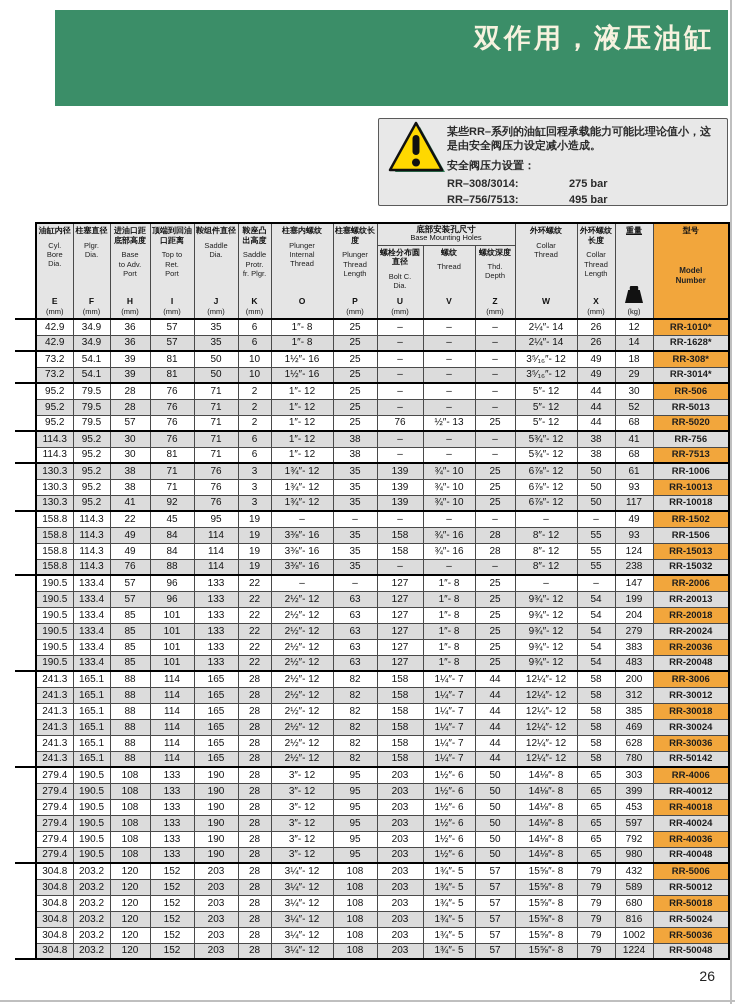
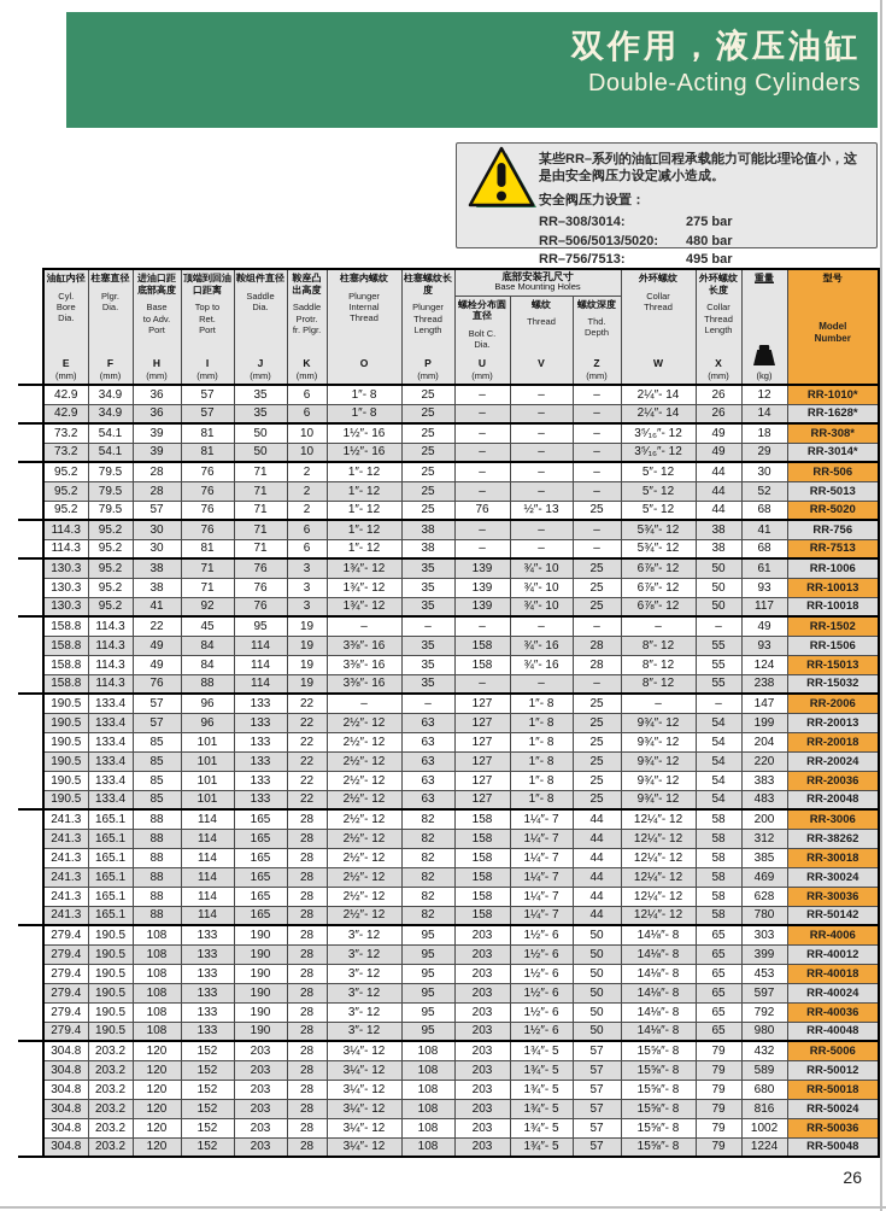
  双作用，液压油缸
+ Double-Acting Cylinders
  某些RR–系列的油缸回程承载能力可能比理论值小，这是由安全阀压力设定减小造成。
  安全阀压力设置：
  RR–308/3014:
  275 bar
+ RR–506/5013/5020:
+ 480 bar
  RR–756/7513:
  495 bar
  油缸内径Cyl. Bore Dia.E(mm)	柱塞直径Plgr. Dia.F(mm)	进油口距底部高度Base to Adv. PortH(mm)	顶端到回油口距离Top to Ret. PortI(mm)	鞍组件直径Saddle Dia.J(mm)	鞍座凸出高度Saddle Protr. fr. Plgr.K(mm)	柱塞内螺纹Plunger Internal ThreadO	柱塞螺纹长度Plunger Thread LengthP(mm)	底部安装孔尺寸Base Mounting Holes	外环螺纹Collar ThreadW	外环螺纹长度Collar Thread LengthX(mm)	重量(kg)	型号Model Number
  螺栓分布圆直径Bolt C. Dia.U(mm)	螺纹ThreadV	螺纹深度Thd. DepthZ(mm)
  42.9	34.9	36	57	35	6	1″- 8	25	–	–	–	2¼″- 14	26	12	RR-1010*
  42.9	34.9	36	57	35	6	1″- 8	25	–	–	–	2¼″- 14	26	14	RR-1628*
  73.2	54.1	39	81	50	10	1½″- 16	25	–	–	–	3⁵⁄₁₆″- 12	49	18	RR-308*
  73.2	54.1	39	81	50	10	1½″- 16	25	–	–	–	3⁵⁄₁₆″- 12	49	29	RR-3014*
  95.2	79.5	28	76	71	2	1″- 12	25	–	–	–	5″- 12	44	30	RR-506
  95.2	79.5	28	76	71	2	1″- 12	25	–	–	–	5″- 12	44	52	RR-5013
  95.2	79.5	57	76	71	2	1″- 12	25	76	½″- 13	25	5″- 12	44	68	RR-5020
  114.3	95.2	30	76	71	6	1″- 12	38	–	–	–	5¾″- 12	38	41	RR-756
  114.3	95.2	30	81	71	6	1″- 12	38	–	–	–	5¾″- 12	38	68	RR-7513
  130.3	95.2	38	71	76	3	1¾″- 12	35	139	¾″- 10	25	6⅞″- 12	50	61	RR-1006
  130.3	95.2	38	71	76	3	1¾″- 12	35	139	¾″- 10	25	6⅞″- 12	50	93	RR-10013
  130.3	95.2	41	92	76	3	1¾″- 12	35	139	¾″- 10	25	6⅞″- 12	50	117	RR-10018
  158.8	114.3	22	45	95	19	–	–	–	–	–	–	–	49	RR-1502
  158.8	114.3	49	84	114	19	3⅜″- 16	35	158	¾″- 16	28	8″- 12	55	93	RR-1506
  158.8	114.3	49	84	114	19	3⅜″- 16	35	158	¾″- 16	28	8″- 12	55	124	RR-15013
  158.8	114.3	76	88	114	19	3⅜″- 16	35	–	–	–	8″- 12	55	238	RR-15032
  190.5	133.4	57	96	133	22	–	–	127	1″- 8	25	–	–	147	RR-2006
  190.5	133.4	57	96	133	22	2½″- 12	63	127	1″- 8	25	9¾″- 12	54	199	RR-20013
  190.5	133.4	85	101	133	22	2½″- 12	63	127	1″- 8	25	9¾″- 12	54	204	RR-20018
- 190.5	133.4	85	101	133	22	2½″- 12	63	127	1″- 8	25	9¾″- 12	54	279	RR-20024
+ 190.5	133.4	85	101	133	22	2½″- 12	63	127	1″- 8	25	9¾″- 12	54	220	RR-20024
  190.5	133.4	85	101	133	22	2½″- 12	63	127	1″- 8	25	9¾″- 12	54	383	RR-20036
  190.5	133.4	85	101	133	22	2½″- 12	63	127	1″- 8	25	9¾″- 12	54	483	RR-20048
  241.3	165.1	88	114	165	28	2½″- 12	82	158	1¼″- 7	44	12¼″- 12	58	200	RR-3006
- 241.3	165.1	88	114	165	28	2½″- 12	82	158	1¼″- 7	44	12¼″- 12	58	312	RR-30012
+ 241.3	165.1	88	114	165	28	2½″- 12	82	158	1¼″- 7	44	12¼″- 12	58	312	RR-38262
  241.3	165.1	88	114	165	28	2½″- 12	82	158	1¼″- 7	44	12¼″- 12	58	385	RR-30018
  241.3	165.1	88	114	165	28	2½″- 12	82	158	1¼″- 7	44	12¼″- 12	58	469	RR-30024
  241.3	165.1	88	114	165	28	2½″- 12	82	158	1¼″- 7	44	12¼″- 12	58	628	RR-30036
  241.3	165.1	88	114	165	28	2½″- 12	82	158	1¼″- 7	44	12¼″- 12	58	780	RR-50142
  279.4	190.5	108	133	190	28	3″- 12	95	203	1½″- 6	50	14⅛″- 8	65	303	RR-4006
  279.4	190.5	108	133	190	28	3″- 12	95	203	1½″- 6	50	14⅛″- 8	65	399	RR-40012
  279.4	190.5	108	133	190	28	3″- 12	95	203	1½″- 6	50	14⅛″- 8	65	453	RR-40018
  279.4	190.5	108	133	190	28	3″- 12	95	203	1½″- 6	50	14⅛″- 8	65	597	RR-40024
  279.4	190.5	108	133	190	28	3″- 12	95	203	1½″- 6	50	14⅛″- 8	65	792	RR-40036
  279.4	190.5	108	133	190	28	3″- 12	95	203	1½″- 6	50	14⅛″- 8	65	980	RR-40048
  304.8	203.2	120	152	203	28	3¼″- 12	108	203	1¾″- 5	57	15⅝″- 8	79	432	RR-5006
  304.8	203.2	120	152	203	28	3¼″- 12	108	203	1¾″- 5	57	15⅝″- 8	79	589	RR-50012
  304.8	203.2	120	152	203	28	3¼″- 12	108	203	1¾″- 5	57	15⅝″- 8	79	680	RR-50018
  304.8	203.2	120	152	203	28	3¼″- 12	108	203	1¾″- 5	57	15⅝″- 8	79	816	RR-50024
  304.8	203.2	120	152	203	28	3¼″- 12	108	203	1¾″- 5	57	15⅝″- 8	79	1002	RR-50036
  304.8	203.2	120	152	203	28	3¼″- 12	108	203	1¾″- 5	57	15⅝″- 8	79	1224	RR-50048
  26
